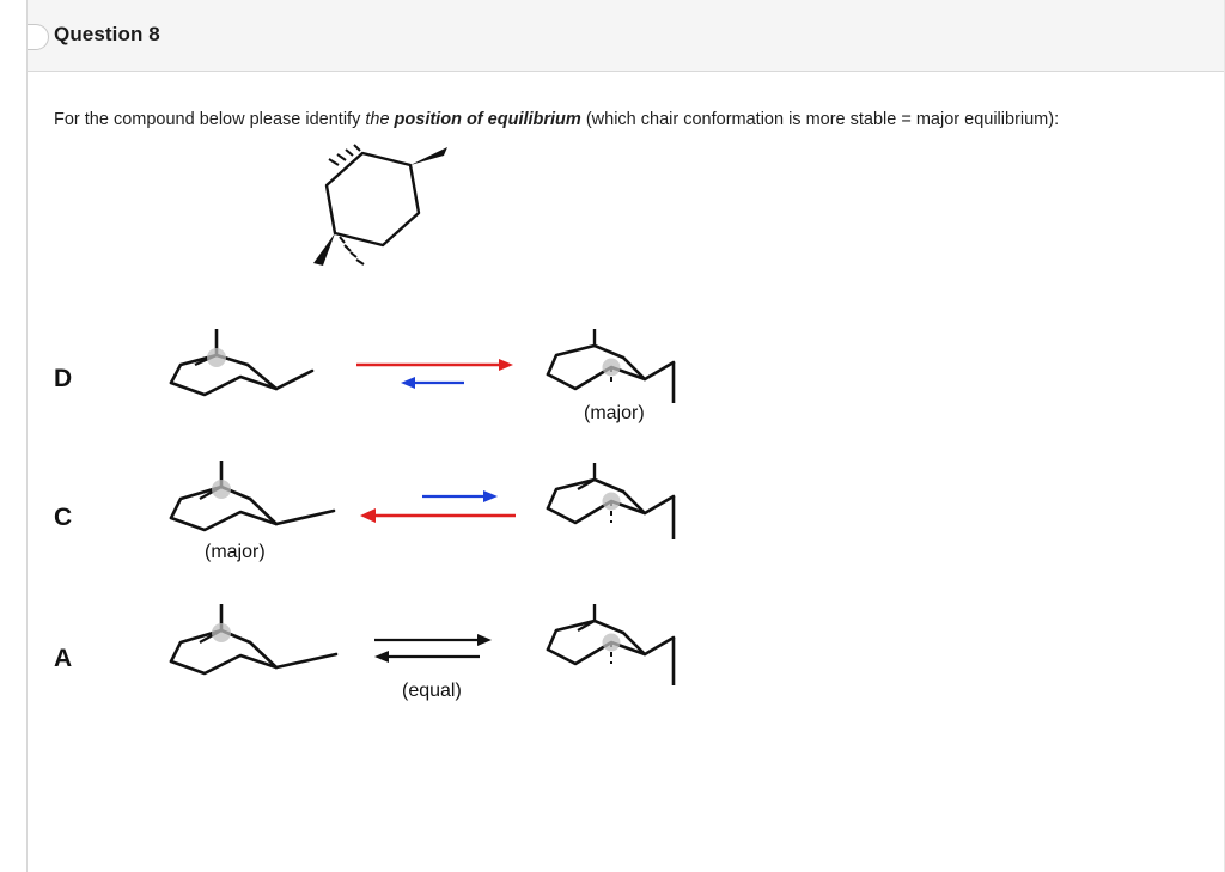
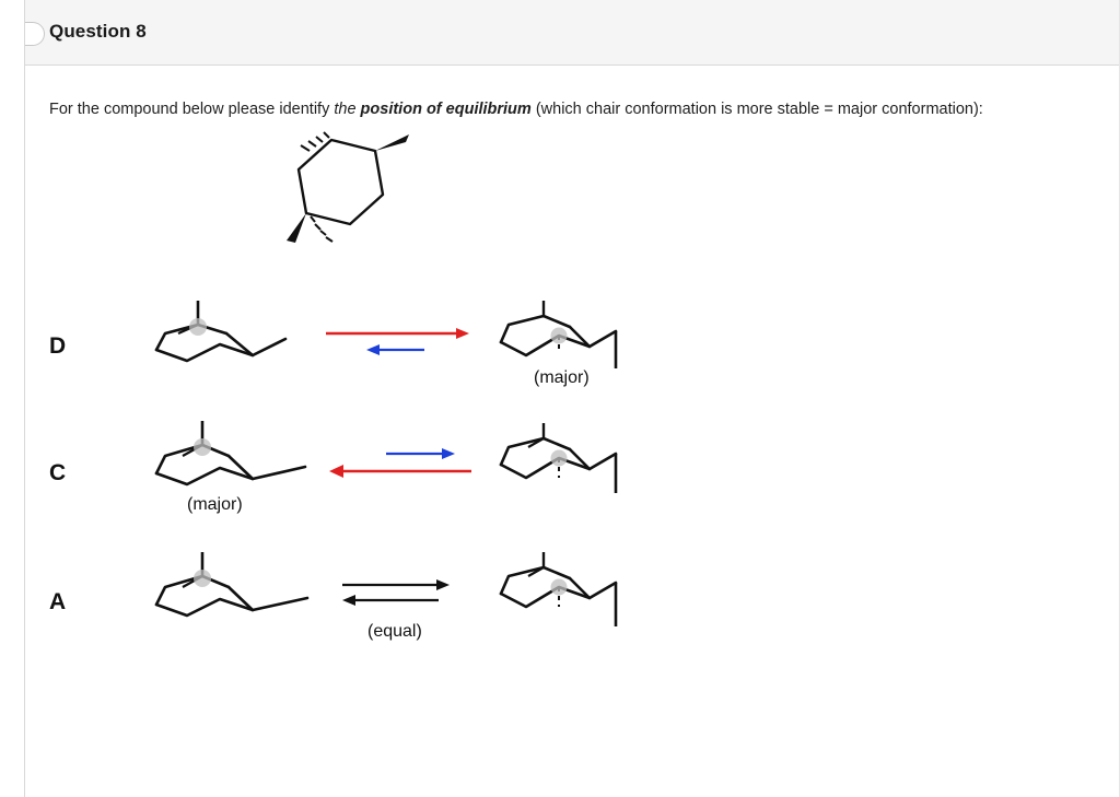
  Question 8
- For the compound below please identify the position of equilibrium (which chair conformation is more stable = major equilibrium):
+ For the compound below please identify the position of equilibrium (which chair conformation is more stable = major conformation):
  D
  (major)
  C
  (major)
  A
  (equal)
